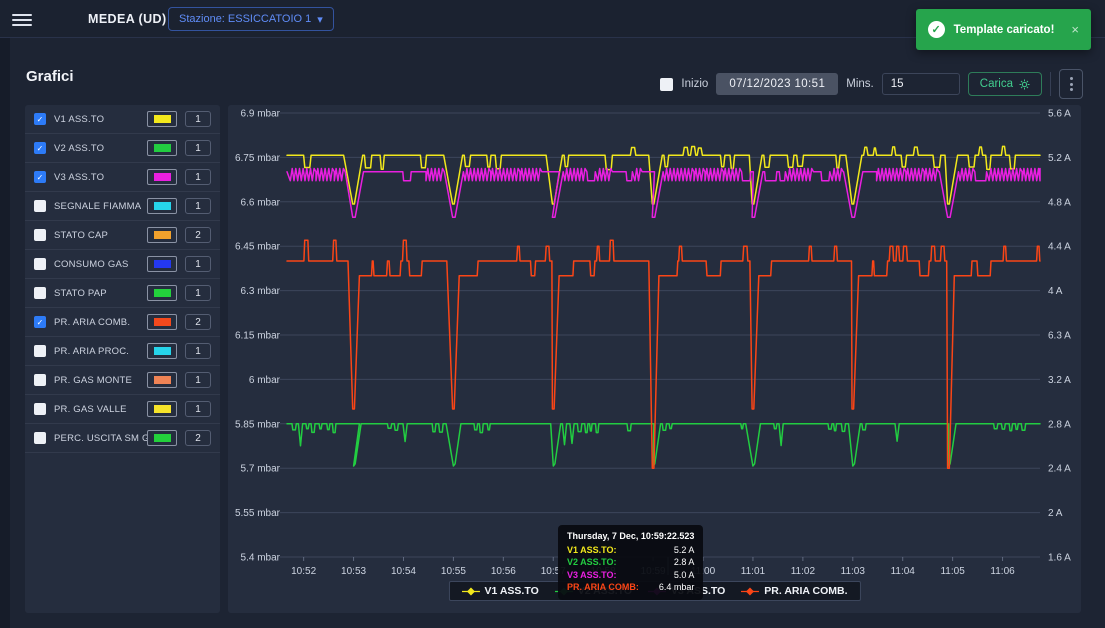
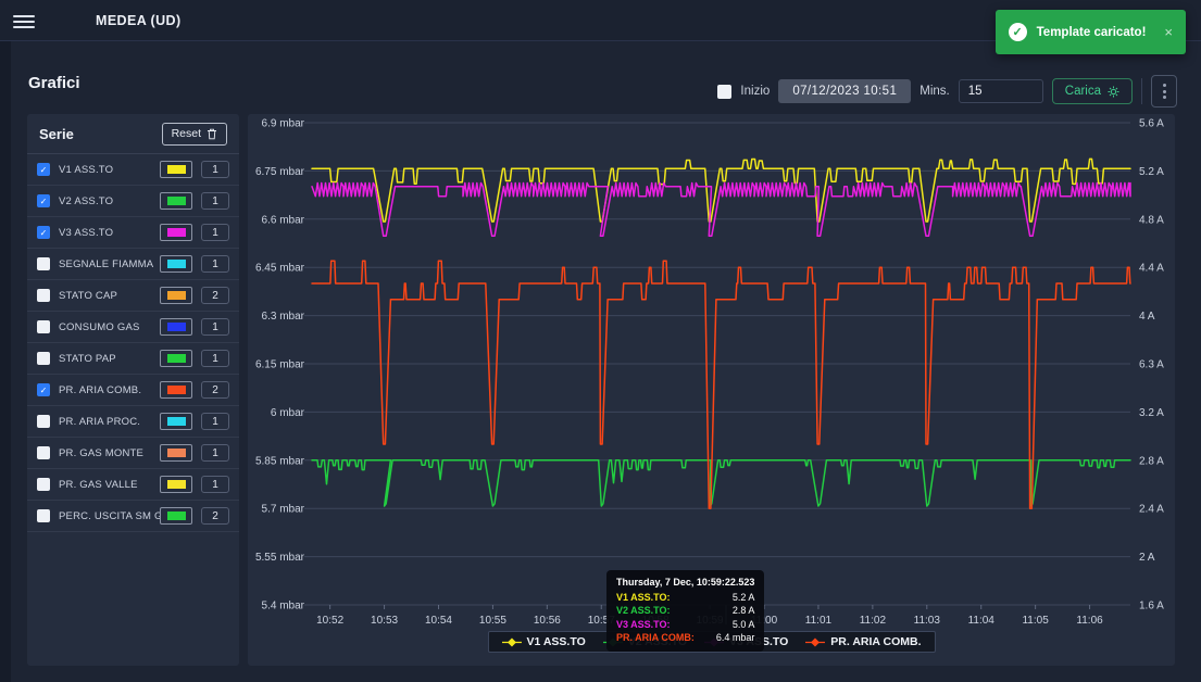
  MEDEA (UD)
- Stazione: ESSICCATOIO 1
- ▾
  ✓
  Template caricato!
  ×
  Grafici
  Inizio
  07/12/2023 10:51
  Mins.
  15
  Carica
+ Serie
+ Reset
  ✓
  V1 ASS.TO
  1
  ✓
  V2 ASS.TO
  1
  ✓
  V3 ASS.TO
  1
  SEGNALE FIAMMA
  1
  STATO CAP
  2
  CONSUMO GAS
  1
  STATO PAP
  1
  ✓
  PR. ARIA COMB.
  2
  PR. ARIA PROC.
  1
  PR. GAS MONTE
  1
  PR. GAS VALLE
  1
  PERC. USCITA SM G
  2
  6.9 mbar
  5.6 A
  6.75 mbar
  5.2 A
  6.6 mbar
  4.8 A
  6.45 mbar
  4.4 A
  6.3 mbar
  4 A
  6.15 mbar
  6.3 A
  6 mbar
  3.2 A
  5.85 mbar
  2.8 A
  5.7 mbar
  2.4 A
  5.55 mbar
  2 A
  5.4 mbar
  1.6 A
  10:52
  10:53
  10:54
  10:55
  10:56
  11:01
  11:02
  11:03
  11:04
  11:05
  11:06
  Thursday, 7 Dec, 10:59:22.523
  V1 ASS.TO:
  5.2 A
  V2 ASS.TO:
  2.8 A
  V3 ASS.TO:
  5.0 A
  PR. ARIA COMB:
  6.4 mbar
  V1 ASS.TO
  PR. ARIA COMB.
